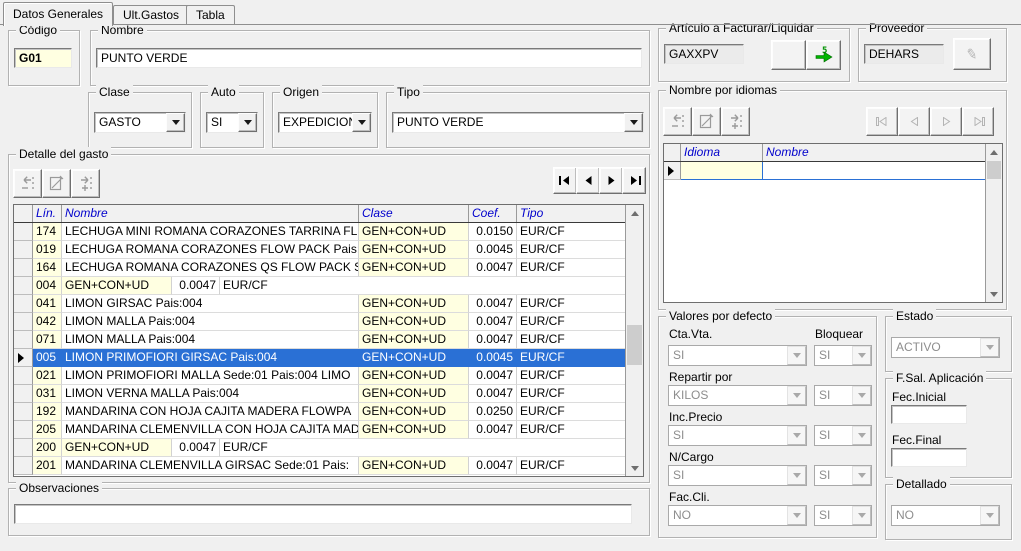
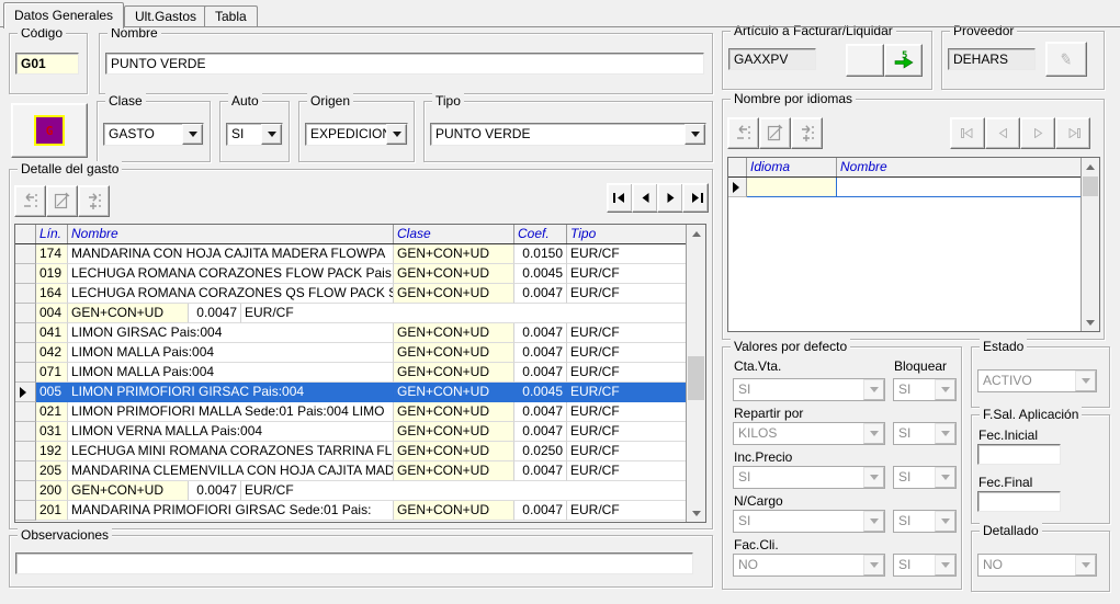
  Datos Generales
  Ult.Gastos
  Tabla
  Código
  G01
  Nombre
  PUNTO VERDE
  Artículo a Facturar/Liquidar
  GAXXPV
  5
  Proveedor
  DEHARS
+ G
  Clase
  GASTO
  Auto
  SI
  Origen
  EXPEDICIO
  Tipo
  PUNTO VERDE
  Detalle del gasto
  Lín.
  Nombre
  Clase
  Coef.
  Tipo
  174
- LECHUGA MINI ROMANA CORAZONES TARRINA FL
+ MANDARINA CON HOJA CAJITA MADERA FLOWPA
  GEN+CON+UD
  0.0150
  EUR/CF
  019
  LECHUGA ROMANA CORAZONES FLOW PACK Pais
  GEN+CON+UD
  0.0045
  EUR/CF
  164
  LECHUGA ROMANA CORAZONES QS FLOW PACK
  GEN+CON+UD
  0.0047
  EUR/CF
  004
  GEN+CON+UD
  0.0047
  EUR/CF
  041
  LIMON GIRSAC Pais:004
  GEN+CON+UD
  0.0047
  EUR/CF
  042
  LIMON MALLA Pais:004
  GEN+CON+UD
  0.0047
  EUR/CF
  071
  LIMON MALLA Pais:004
  GEN+CON+UD
  0.0047
  EUR/CF
  005
  LIMON PRIMOFIORI GIRSAC Pais:004
  GEN+CON+UD
  0.0045
  EUR/CF
  021
  LIMON PRIMOFIORI MALLA Sede:01 Pais:004 LIMO
  GEN+CON+UD
  0.0047
  EUR/CF
  031
  LIMON VERNA MALLA Pais:004
  GEN+CON+UD
  0.0047
  EUR/CF
  192
- MANDARINA CON HOJA CAJITA MADERA FLOWPA
+ LECHUGA MINI ROMANA CORAZONES TARRINA FL
  GEN+CON+UD
  0.0250
  EUR/CF
  205
  MANDARINA CLEMENVILLA CON HOJA CAJITA MAD
  GEN+CON+UD
  0.0047
  EUR/CF
  200
  GEN+CON+UD
  0.0047
  EUR/CF
  201
- MANDARINA CLEMENVILLA GIRSAC Sede:01 Pais:
+ MANDARINA PRIMOFIORI GIRSAC Sede:01 Pais:
  GEN+CON+UD
  0.0047
  EUR/CF
  Observaciones
  Nombre por idiomas
  Idioma
  Nombre
  Valores por defecto
  Bloquear
  Cta.Vta.
  SI
  SI
  Repartir por
  KILOS
  SI
  Inc.Precio
  SI
  SI
  N/Cargo
  SI
  SI
  Fac.Cli.
  NO
  SI
  Estado
  ACTIVO
  F.Sal. Aplicación
  Fec.Inicial
  Fec.Final
  Detallado
  NO
